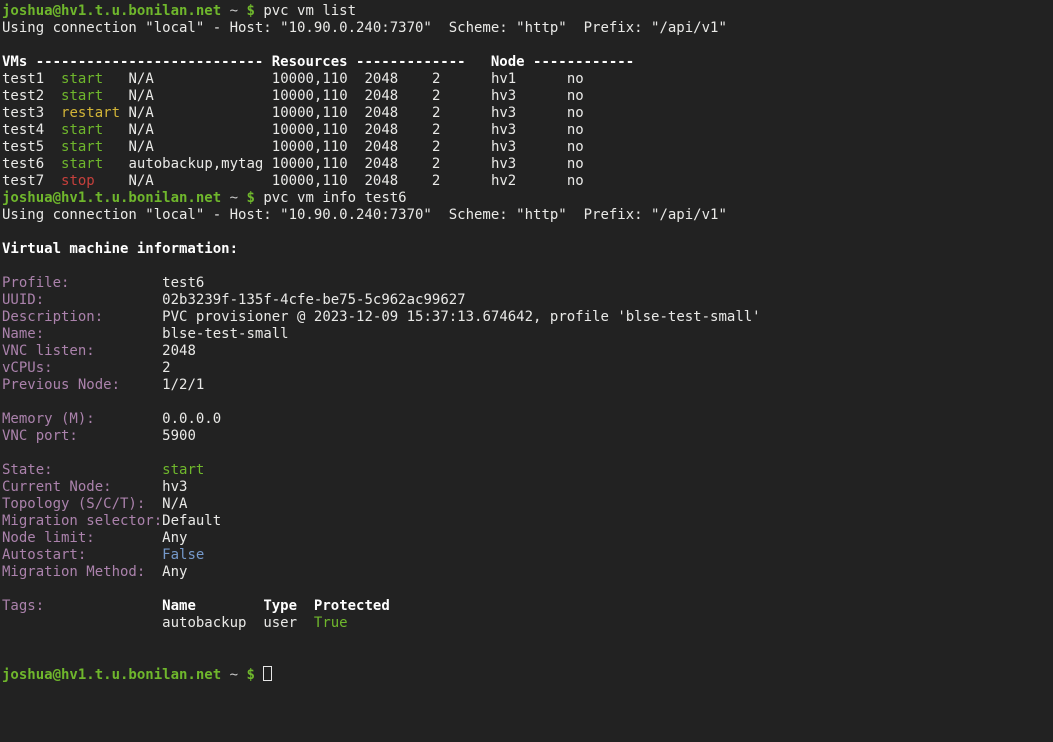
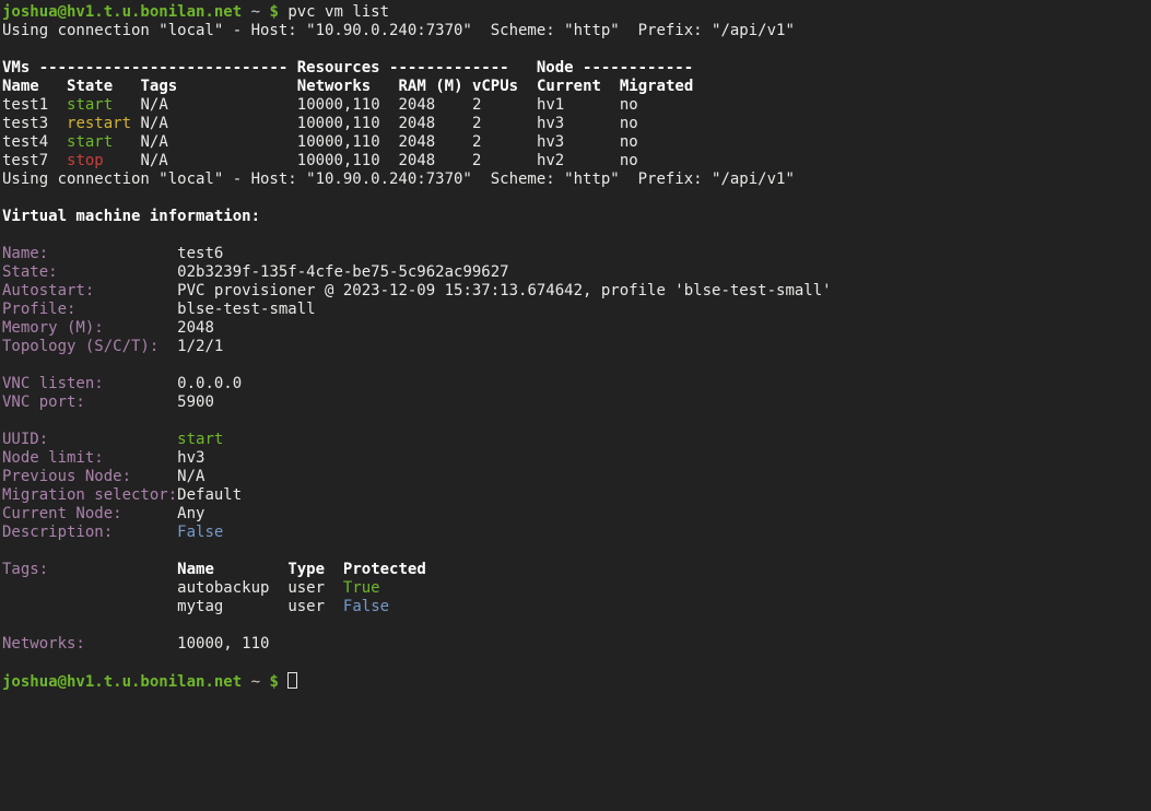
  joshua@hv1.t.u.bonilan.net ~ $ pvc vm list
  Using connection "local" - Host: "10.90.0.240:7370" Scheme: "http" Prefix: "/api/v1"
  VMs --------------------------- Resources ------------- Node ------------
+ Name State Tags Networks RAM (M) vCPUs Current Migrated
  test1 start N/A 10000,110 2048 2 hv1 no
- test2 start N/A 10000,110 2048 2 hv3 no
  test3 restart N/A 10000,110 2048 2 hv3 no
  test4 start N/A 10000,110 2048 2 hv3 no
- test5 start N/A 10000,110 2048 2 hv3 no
- test6 start autobackup,mytag 10000,110 2048 2 hv3 no
  test7 stop N/A 10000,110 2048 2 hv2 no
- joshua@hv1.t.u.bonilan.net ~ $ pvc vm info test6
  Using connection "local" - Host: "10.90.0.240:7370" Scheme: "http" Prefix: "/api/v1"
  Virtual machine information:
- Profile: test6
+ Name: test6
- UUID: 02b3239f-135f-4cfe-be75-5c962ac99627
+ State: 02b3239f-135f-4cfe-be75-5c962ac99627
- Description: PVC provisioner @ 2023-12-09 15:37:13.674642, profile 'blse-test-small'
+ Autostart: PVC provisioner @ 2023-12-09 15:37:13.674642, profile 'blse-test-small'
- Name: blse-test-small
+ Profile: blse-test-small
- VNC listen: 2048
+ Memory (M): 2048
- vCPUs: 2
- Previous Node: 1/2/1
+ Topology (S/C/T): 1/2/1
- Memory (M): 0.0.0.0
+ VNC listen: 0.0.0.0
  VNC port: 5900
- State: start
+ UUID: start
- Current Node: hv3
+ Node limit: hv3
- Topology (S/C/T): N/A
+ Previous Node: N/A
  Migration selector:Default
- Node limit: Any
+ Current Node: Any
- Autostart: False
+ Description: False
- Migration Method: Any
  Tags: Name Type Protected
  autobackup user True
+ mytag user False
+ Networks: 10000, 110
  joshua@hv1.t.u.bonilan.net ~ $
